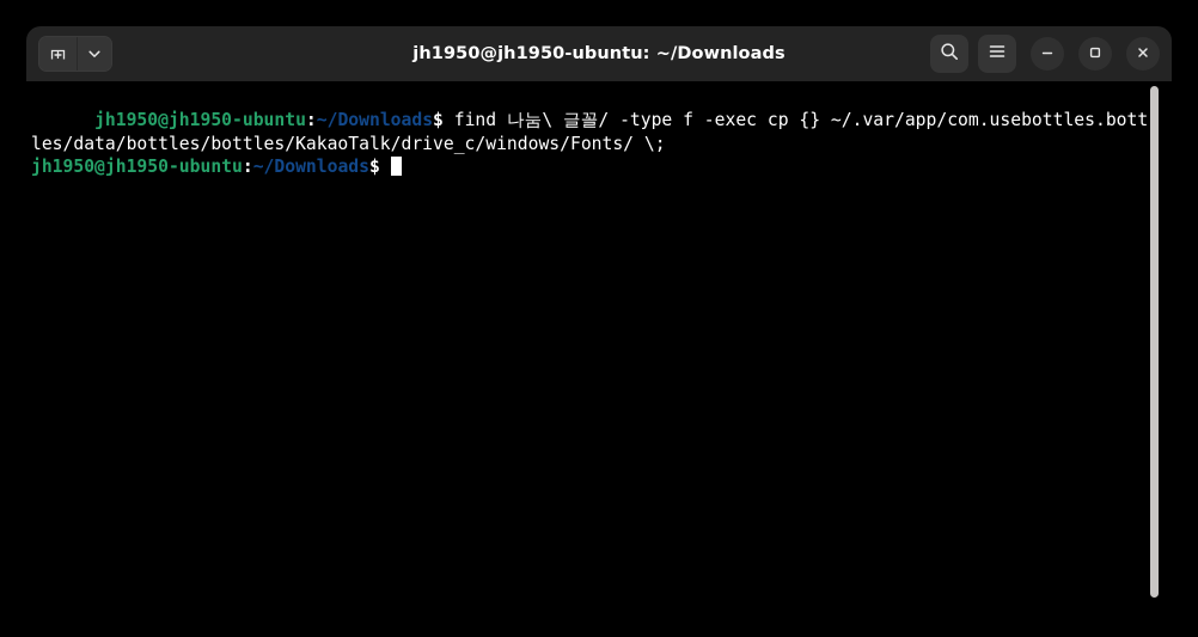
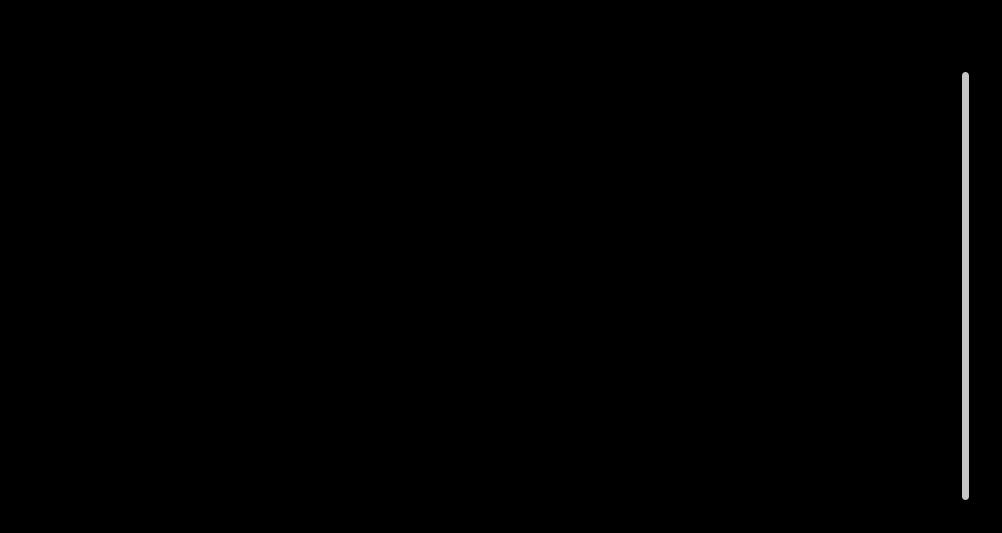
- jh1950@jh1950-ubuntu: ~/Downloads
- jh1950@jh1950-ubuntu:~/Downloads$ find 나눔\ 글꼴/ -type f -exec cp {} ~/.var/app/com.usebottles.bottles/data/bottles/bottles/KakaoTalk/drive_c/windows/Fonts/ \;
- jh1950@jh1950-ubuntu:~/Downloads$
